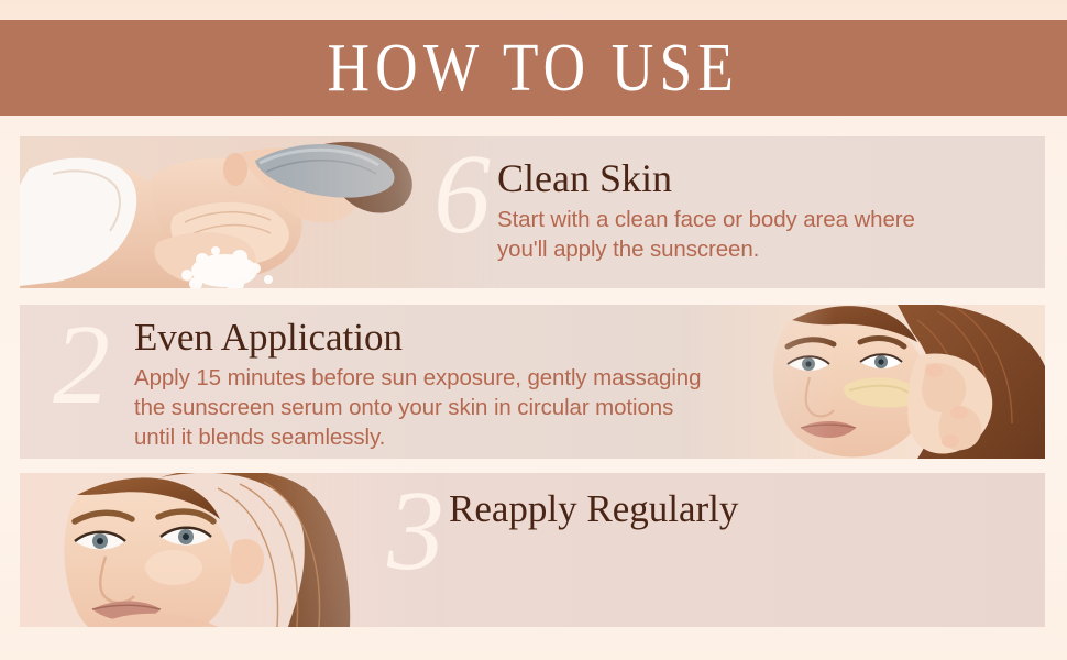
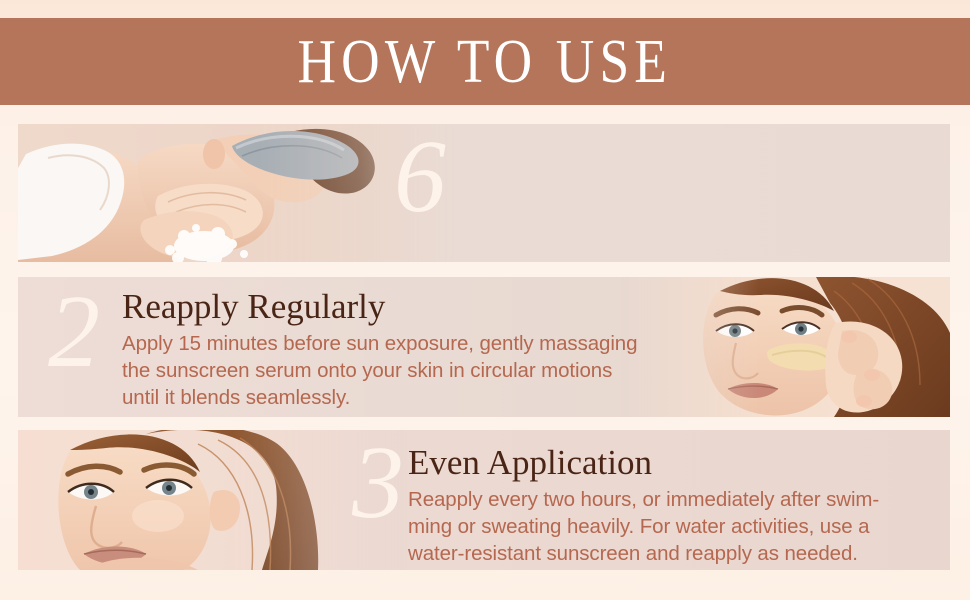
  HOW TO USE
  6
- Clean Skin
- Start with a clean face or body area where
- you'll apply the sunscreen.
- Even Application
+ Reapply Regularly
  Apply 15 minutes before sun exposure, gently massaging
  the sunscreen serum onto your skin in circular motions
  until it blends seamlessly.
  3
- Reapply Regularly
+ Even Application
+ Reapply every two hours, or immediately after swim-
+ ming or sweating heavily. For water activities, use a
+ water-resistant sunscreen and reapply as needed.
